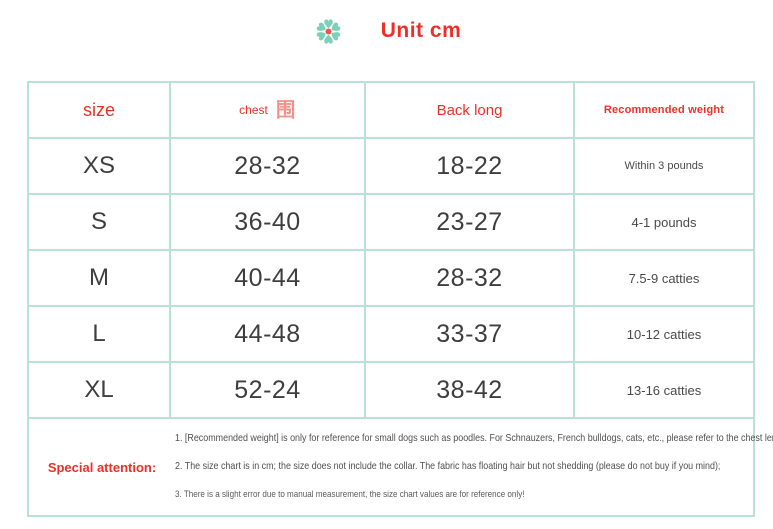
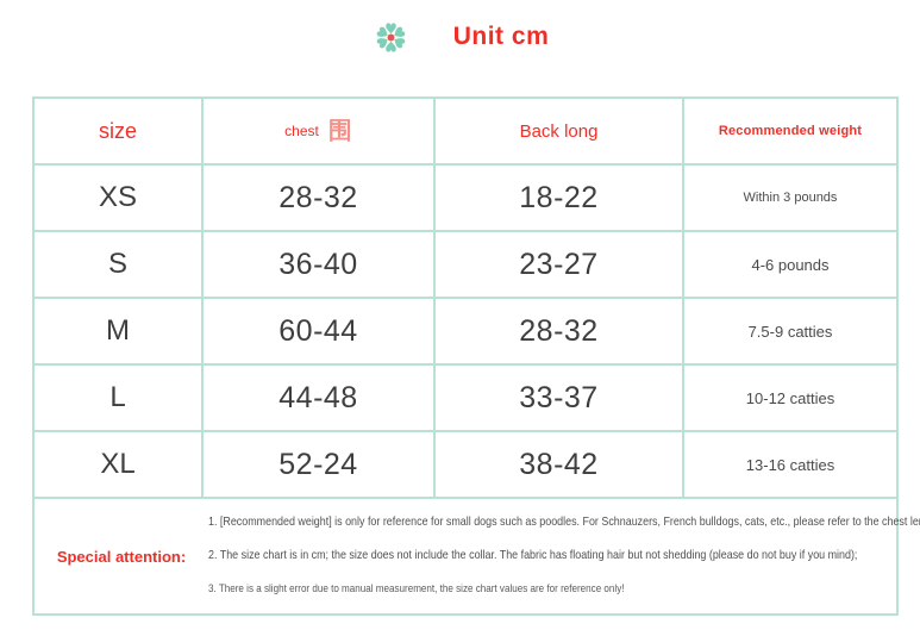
  Unit cm
  size
  chest
  围
  Back long
  Recommended weight
  XS
  28-32
  18-22
  Within 3 pounds
  S
  36-40
  23-27
- 4-1 pounds
+ 4-6 pounds
  M
- 40-44
+ 60-44
  28-32
  7.5-9 catties
  L
  44-48
  33-37
  10-12 catties
  XL
  52-24
  38-42
  13-16 catties
  Special attention:
  1. [Recommended weight] is only for reference for small dogs such as poodles. For Schnauzers, French bulldogs, cats, etc., please refer to the chest le
  2. The size chart is in cm; the size does not include the collar. The fabric has floating hair but not shedding (please do not buy if you mind);
  3. There is a slight error due to manual measurement, the size chart values are for reference only!
